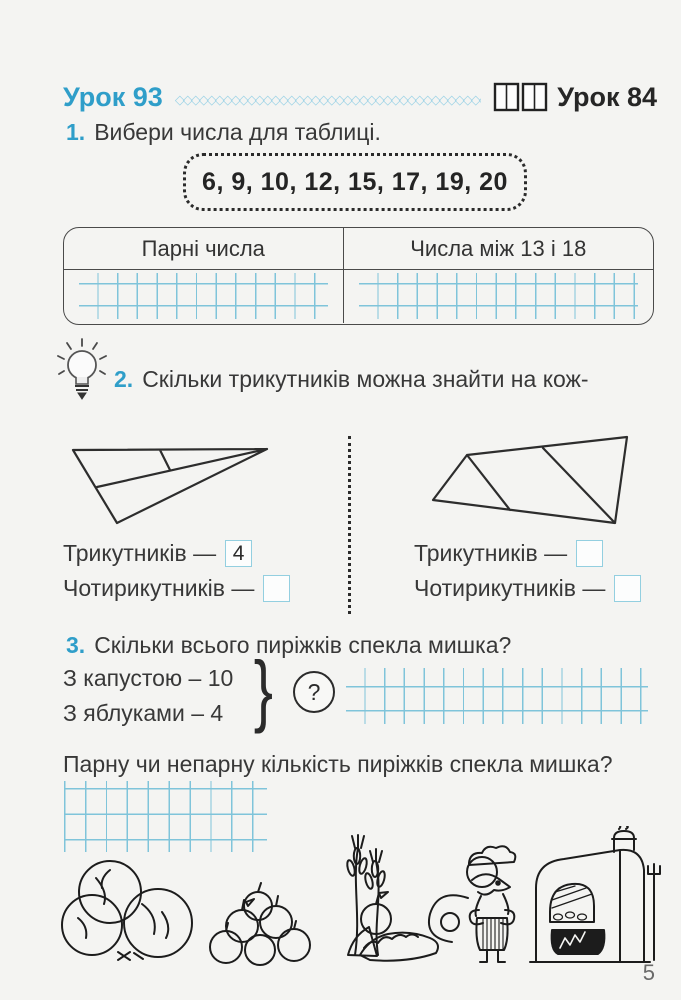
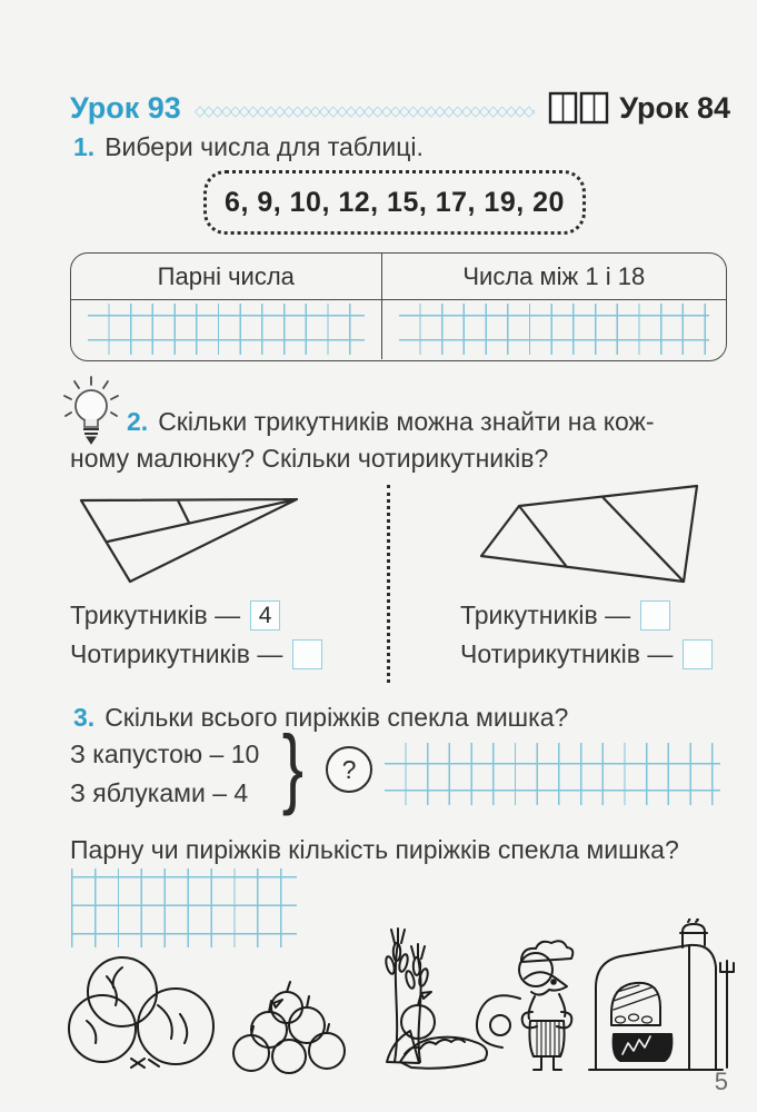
  Урок 93
  ◇◇◇◇◇◇◇◇◇◇◇◇◇◇◇◇◇◇◇◇◇◇◇◇◇◇◇◇◇◇◇◇◇◇◇◇◇◇
  Урок 84
  1. Вибери числа для таблиці.
  6, 9, 10, 12, 15, 17, 19, 20
  Парні числа
- Числа між 13 і 18
+ Числа між 1 і 18
  2. Скільки трикутників можна знайти на кож-
+ ному малюнку? Скільки чотирикутників?
  Трикутників —
  4
  Чотирикутників —
  Трикутників —
  Чотирикутників —
  3. Скільки всього пиріжків спекла мишка?
  З капустою – 10
  З яблуками – 4
  }
  ?
- Парну чи непарну кількість пиріжків спекла мишка?
+ Парну чи пиріжків кількість пиріжків спекла мишка?
  5
